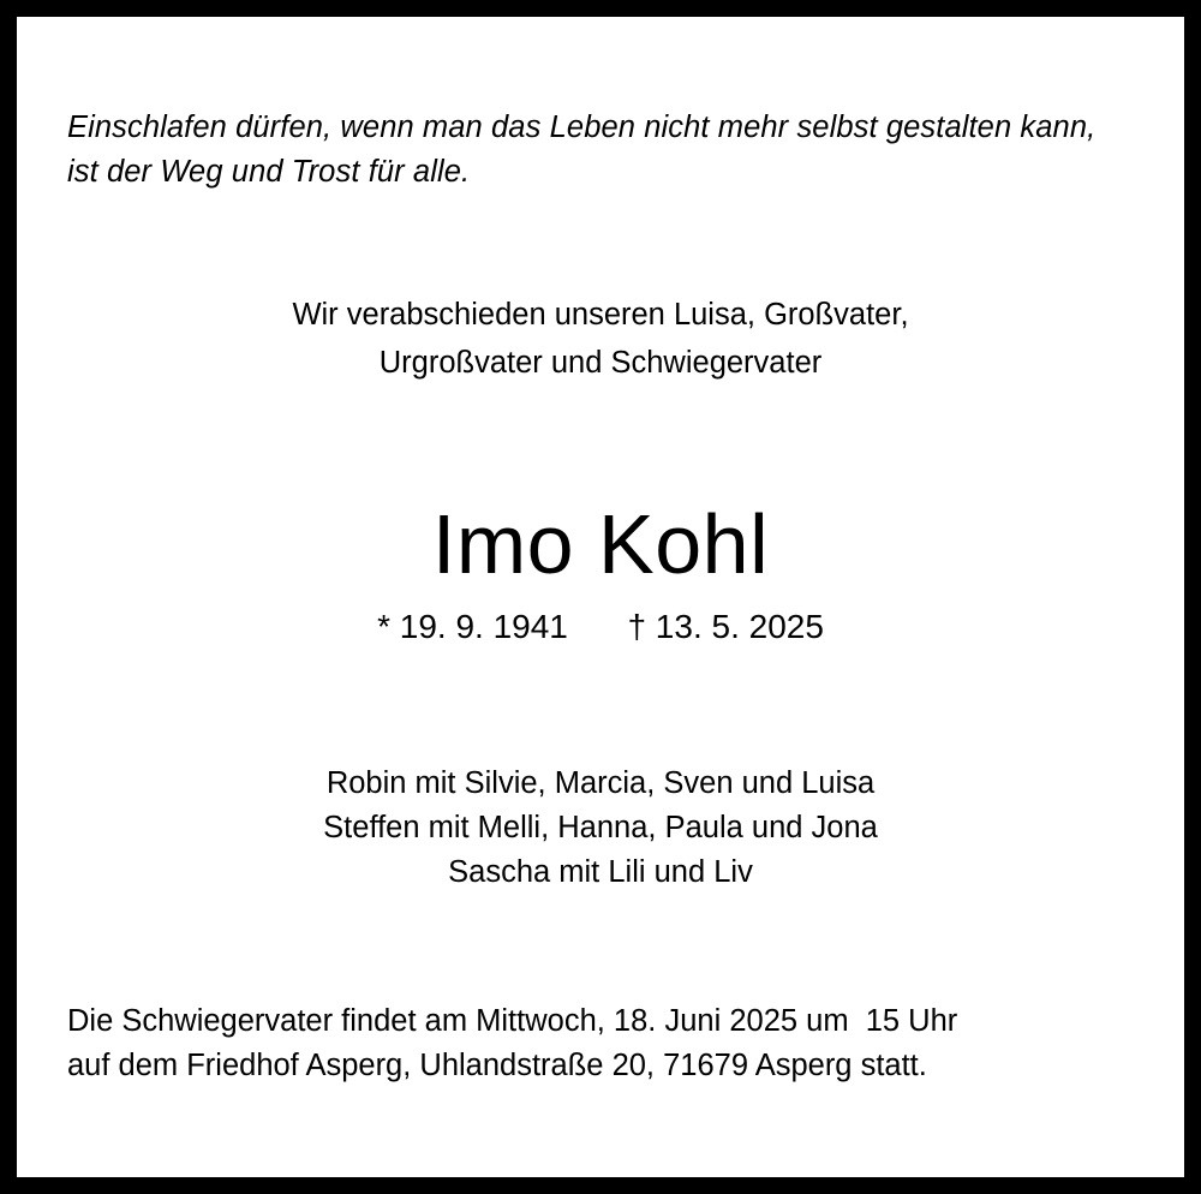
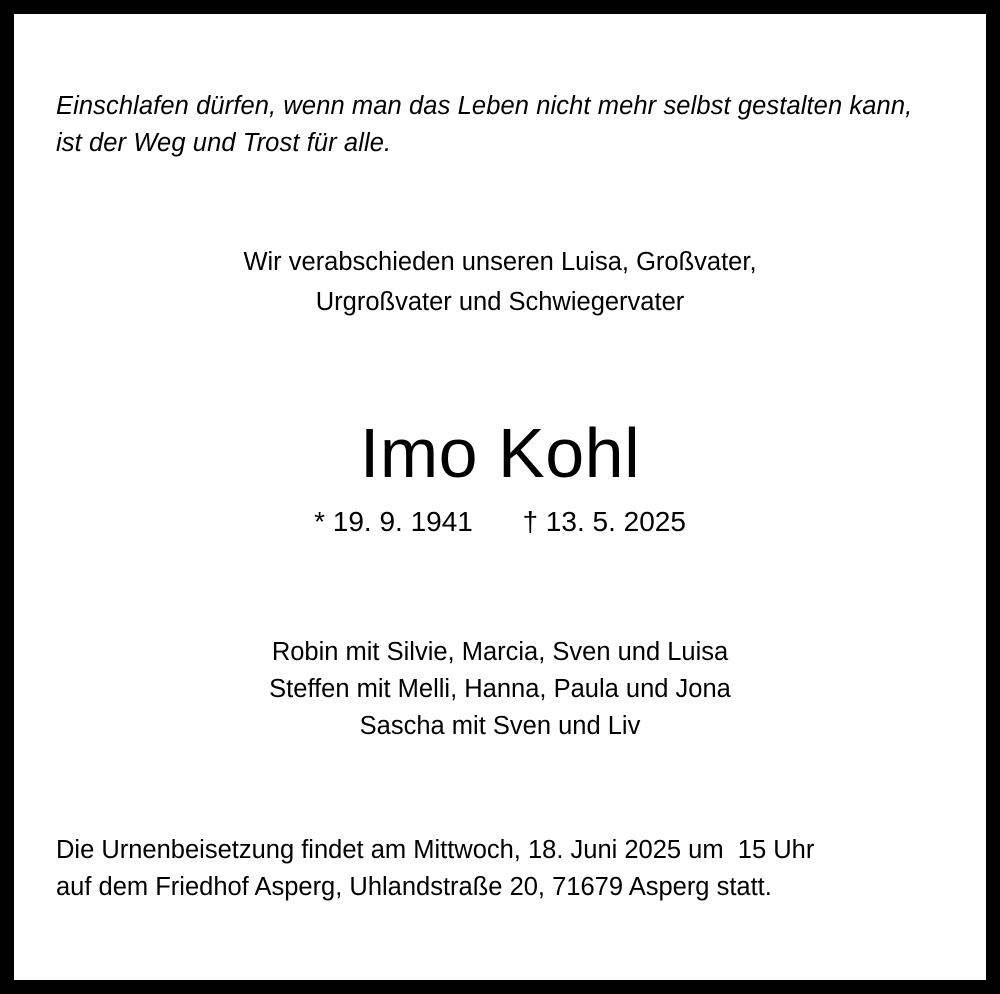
  Einschlafen dürfen, wenn man das Leben nicht mehr selbst gestalten kann,
  ist der Weg und Trost für alle.
  Wir verabschieden unseren Luisa, Großvater,
  Urgroßvater und Schwiegervater
  Imo Kohl
  * 19. 9. 1941 † 13. 5. 2025
  Robin mit Silvie, Marcia, Sven und Luisa
  Steffen mit Melli, Hanna, Paula und Jona
- Sascha mit Lili und Liv
+ Sascha mit Sven und Liv
- Die Schwiegervater findet am Mittwoch, 18. Juni 2025 um 15 Uhr
+ Die Urnenbeisetzung findet am Mittwoch, 18. Juni 2025 um 15 Uhr
  auf dem Friedhof Asperg, Uhlandstraße 20, 71679 Asperg statt.
